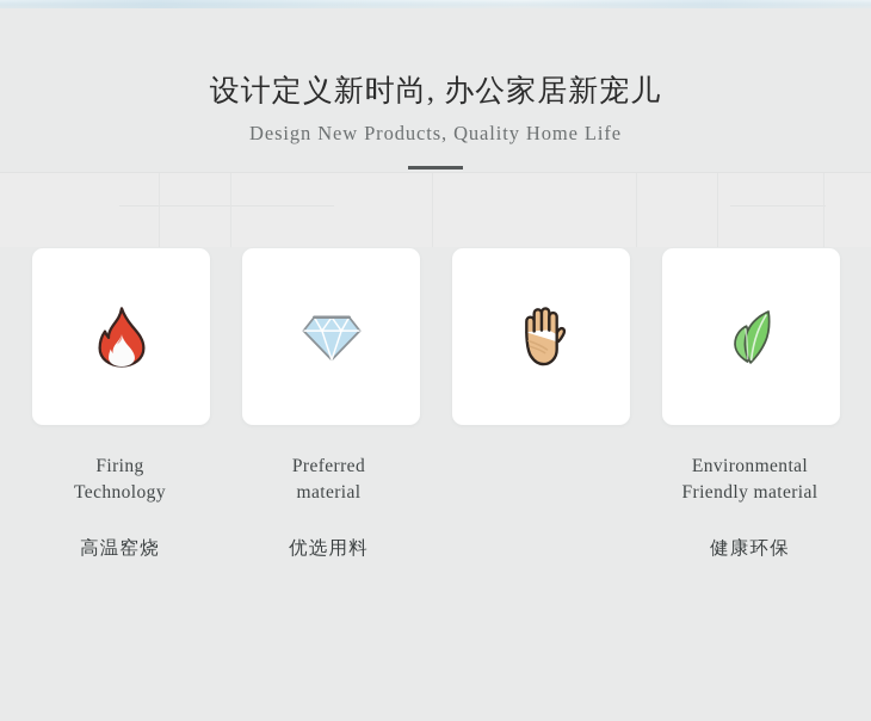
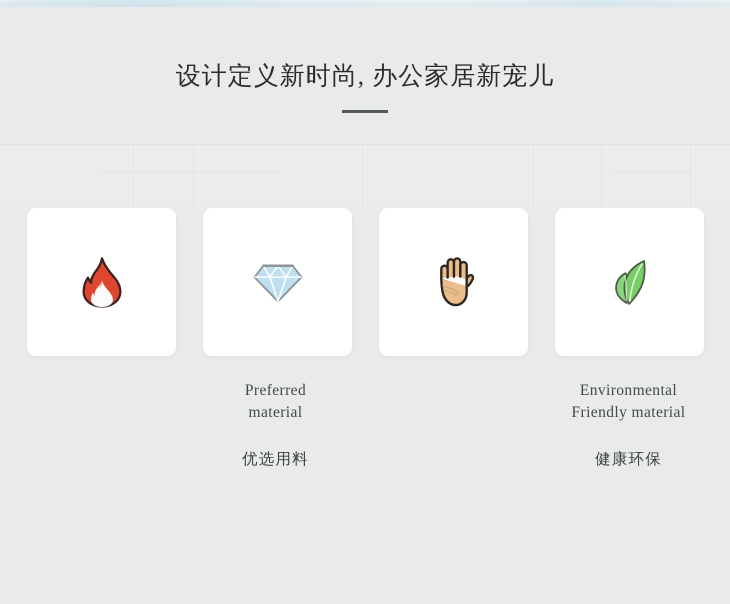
  设计定义新时尚, 办公家居新宠儿
- Design New Products, Quality Home Life
- Firing
- Technology
- 高温窑烧
  Preferred
  material
  优选用料
  Environmental
  Friendly material
  健康环保
